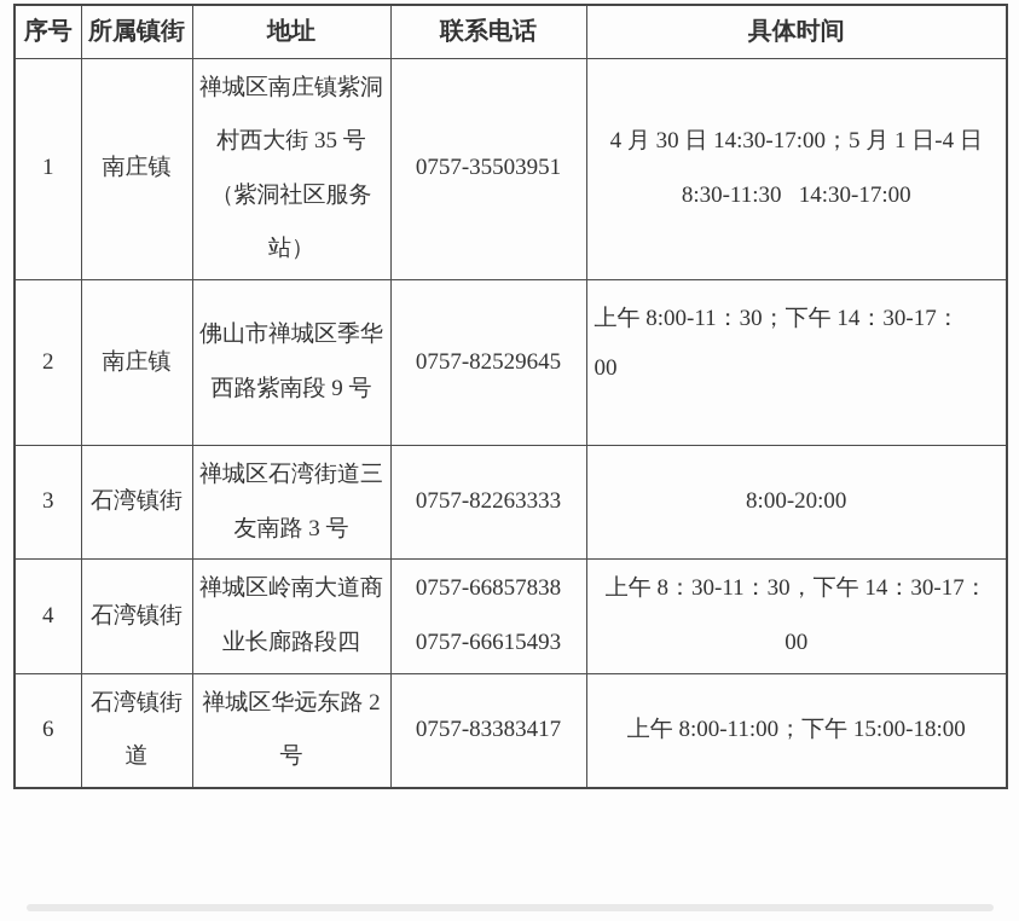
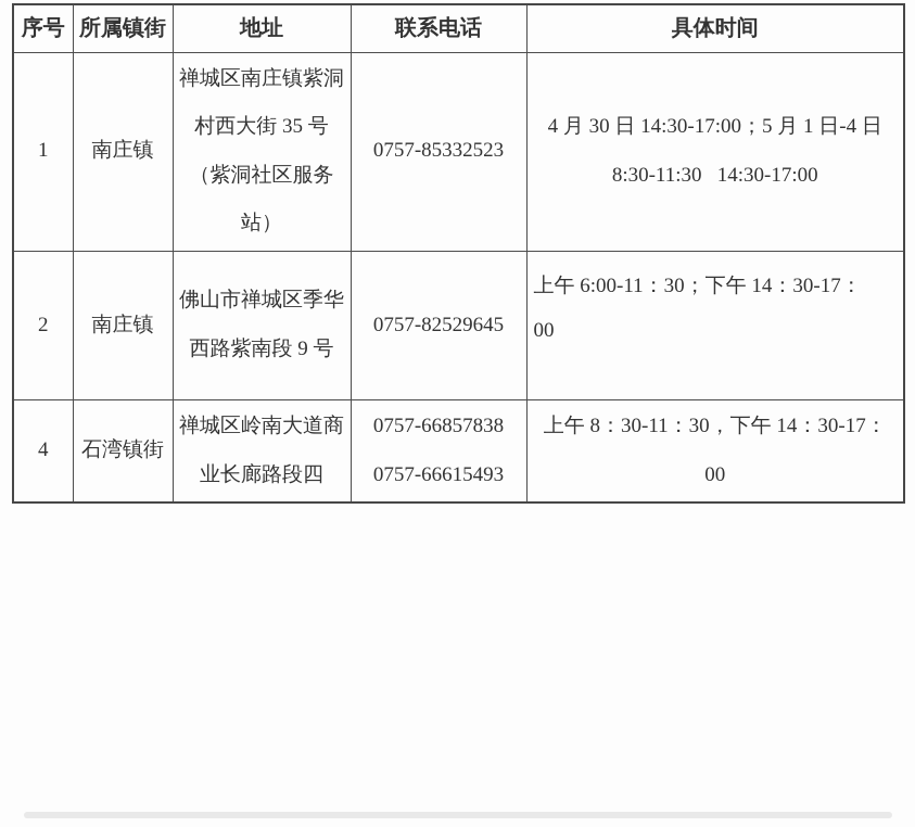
  序号	所属镇街	地址	联系电话	具体时间
- 1	南庄镇	禅城区南庄镇紫洞 村西大街 35 号 （紫洞社区服务 站）	0757-35503951	4 月 30 日 14:30-17:00；5 月 1 日-4 日 8:30-11:30 14:30-17:00
+ 1	南庄镇	禅城区南庄镇紫洞 村西大街 35 号 （紫洞社区服务 站）	0757-85332523	4 月 30 日 14:30-17:00；5 月 1 日-4 日 8:30-11:30 14:30-17:00
- 2	南庄镇	佛山市禅城区季华 西路紫南段 9 号	0757-82529645	上午 8:00-11：30；下午 14：30-17： 00
+ 2	南庄镇	佛山市禅城区季华 西路紫南段 9 号	0757-82529645	上午 6:00-11：30；下午 14：30-17： 00
- 3	石湾镇街	禅城区石湾街道三 友南路 3 号	0757-82263333	8:00-20:00
  4	石湾镇街	禅城区岭南大道商 业长廊路段四	0757-66857838 0757-66615493	上午 8：30-11：30，下午 14：30-17： 00
- 6	石湾镇街 道	禅城区华远东路 2 号	0757-83383417	上午 8:00-11:00；下午 15:00-18:00
